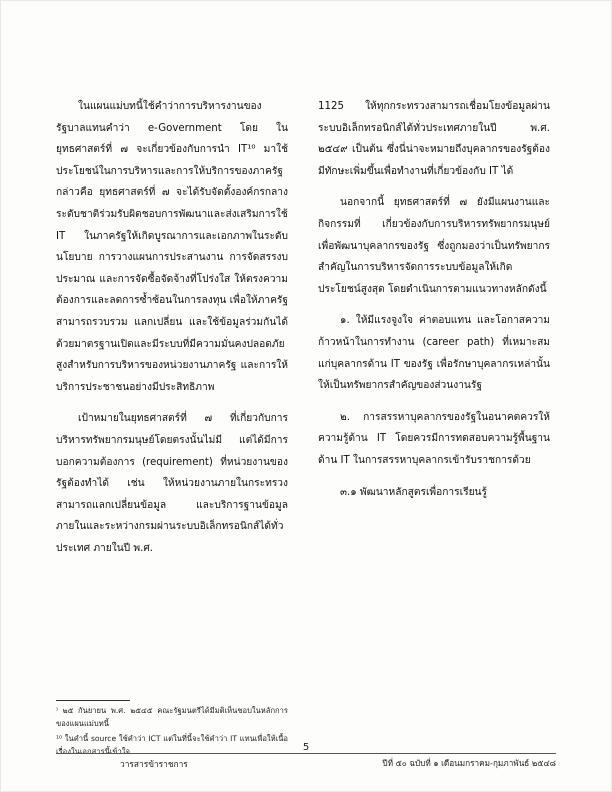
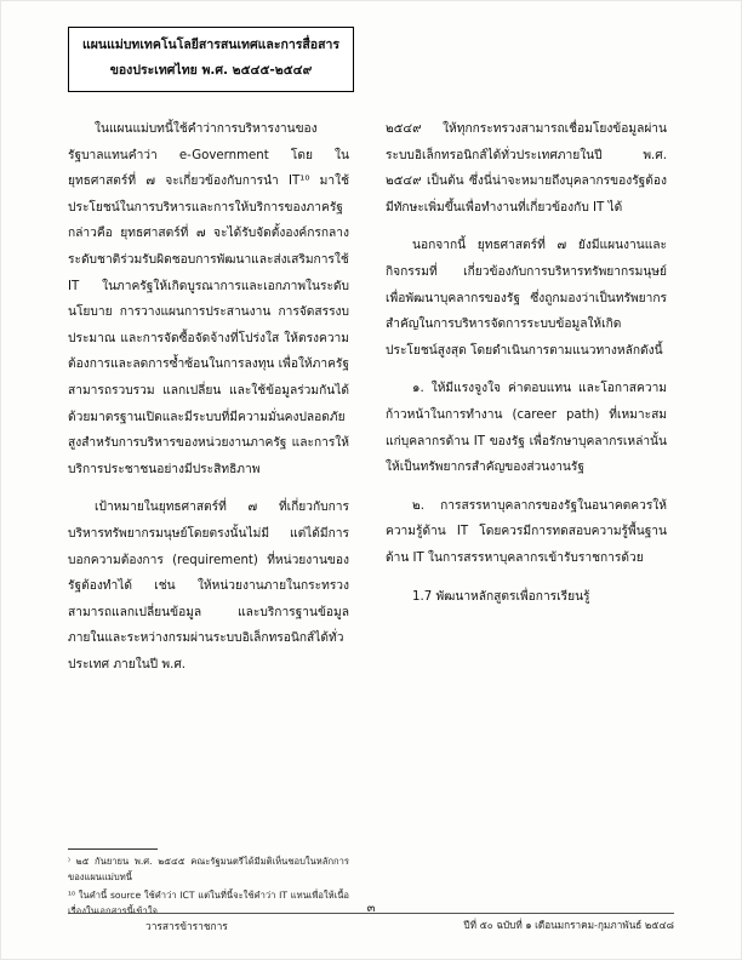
+ แผนแม่บทเทคโนโลยีสารสนเทศและการสื่อสาร
+ ของประเทศไทย พ.ศ. ๒๕๔๕-๒๕๔๙
  ในแผนแม่บทนี้ใช้คำว่าการบริหารงานของรัฐบาลแทนคำว่า e-Government โดย ในยุทธศาสตร์ที่ ๗ จะเกี่ยวข้องกับการนำ IT¹⁰ มาใช้ประโยชน์ในการบริหารและการให้บริการของภาครัฐ กล่าวคือ ยุทธศาสตร์ที่ ๗ จะได้รับจัดตั้งองค์กรกลางระดับชาติร่วมรับผิดชอบการพัฒนาและส่งเสริมการใช้ IT ในภาครัฐให้เกิดบูรณาการและเอกภาพในระดับนโยบาย การวางแผนการประสานงาน การจัดสรรงบประมาณ และการจัดซื้อจัดจ้างที่โปร่งใส ให้ตรงความต้องการและลดการซ้ำซ้อนในการลงทุน เพื่อให้ภาครัฐสามารถรวบรวม แลกเปลี่ยน และใช้ข้อมูลร่วมกันได้ ด้วยมาตรฐานเปิดและมีระบบที่มีความมั่นคงปลอดภัยสูงสำหรับการบริหารของหน่วยงานภาครัฐ และการให้บริการประชาชนอย่างมีประสิทธิภาพ
  เป้าหมายในยุทธศาสตร์ที่ ๗ ที่เกี่ยวกับการบริหารทรัพยากรมนุษย์โดยตรงนั้นไม่มี แต่ได้มีการบอกความต้องการ (requirement) ที่หน่วยงานของรัฐต้องทำได้ เช่น ให้หน่วยงานภายในกระทรวงสามารถแลกเปลี่ยนข้อมูล และบริการฐานข้อมูลภายในและระหว่างกรมผ่านระบบอิเล็กทรอนิกส์ได้ทั่วประเทศ ภายในปี พ.ศ.
- 1125 ให้ทุกกระทรวงสามารถเชื่อมโยงข้อมูลผ่านระบบอิเล็กทรอนิกส์ได้ทั่วประเทศภายในปี พ.ศ. ๒๕๔๙ เป็นต้น ซึ่งนี่น่าจะหมายถึงบุคลากรของรัฐต้องมีทักษะเพิ่มขึ้นเพื่อทำงานที่เกี่ยวข้องกับ IT ได้
+ ๒๕๔๙ ให้ทุกกระทรวงสามารถเชื่อมโยงข้อมูลผ่านระบบอิเล็กทรอนิกส์ได้ทั่วประเทศภายในปี พ.ศ. ๒๕๔๙ เป็นต้น ซึ่งนี่น่าจะหมายถึงบุคลากรของรัฐต้องมีทักษะเพิ่มขึ้นเพื่อทำงานที่เกี่ยวข้องกับ IT ได้
  นอกจากนี้ ยุทธศาสตร์ที่ ๗ ยังมีแผนงานและกิจกรรมที่ เกี่ยวข้องกับการบริหารทรัพยากรมนุษย์ เพื่อพัฒนาบุคลากรของรัฐ ซึ่งถูกมองว่าเป็นทรัพยากรสำคัญในการบริหารจัดการระบบข้อมูลให้เกิดประโยชน์สูงสุด โดยดำเนินการตามแนวทางหลักดังนี้
  ๑. ให้มีแรงจูงใจ ค่าตอบแทน และโอกาสความก้าวหน้าในการทำงาน (career path) ที่เหมาะสม แก่บุคลากรด้าน IT ของรัฐ เพื่อรักษาบุคลากรเหล่านั้นให้เป็นทรัพยากรสำคัญของส่วนงานรัฐ
  ๒. การสรรหาบุคลากรของรัฐในอนาคตควรให้ความรู้ด้าน IT โดยควรมีการทดสอบความรู้พื้นฐานด้าน IT ในการสรรหาบุคลากรเข้ารับราชการด้วย
- ๓.๑ พัฒนาหลักสูตรเพื่อการเรียนรู้
+ 1.7 พัฒนาหลักสูตรเพื่อการเรียนรู้
  ⁾ ๒๕ กันยายน พ.ศ. ๒๕๔๕ คณะรัฐมนตรีได้มีมติเห็นชอบในหลักการของแผนแม่บทนี้
  ¹⁰ ในคำนี้ source ใช้คำว่า ICT แต่ในที่นี้จะใช้คำว่า IT แทนเพื่อให้เนื้อเรื่องในเอกสารนี้เข้าใจ
- 5
+ ๓
  วารสารข้าราชการ
  ปีที่ ๕๐ ฉบับที่ ๑ เดือนมกราคม-กุมภาพันธ์ ๒๕๔๘
